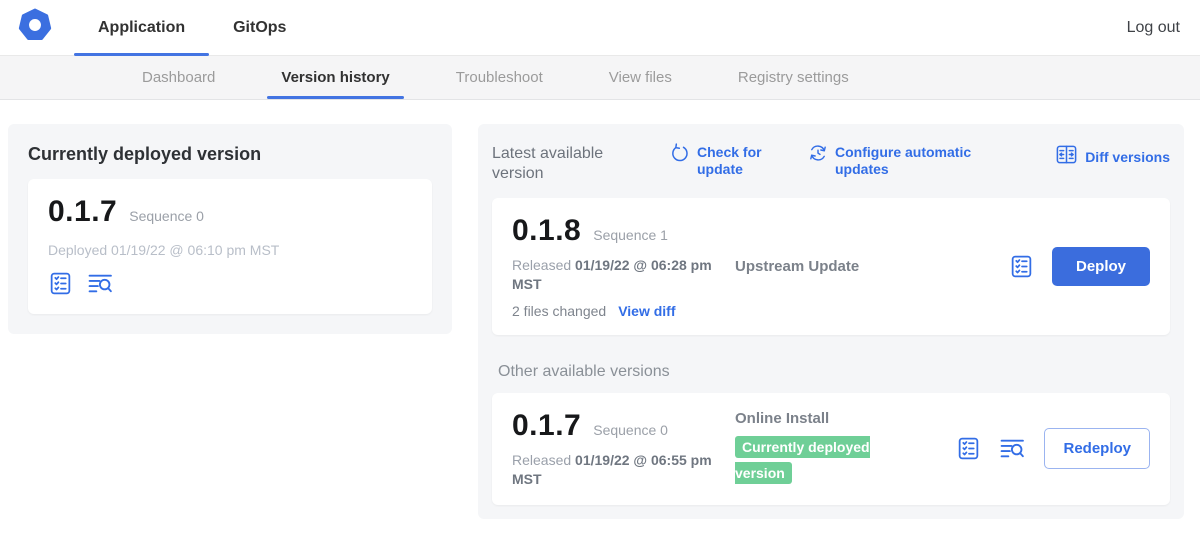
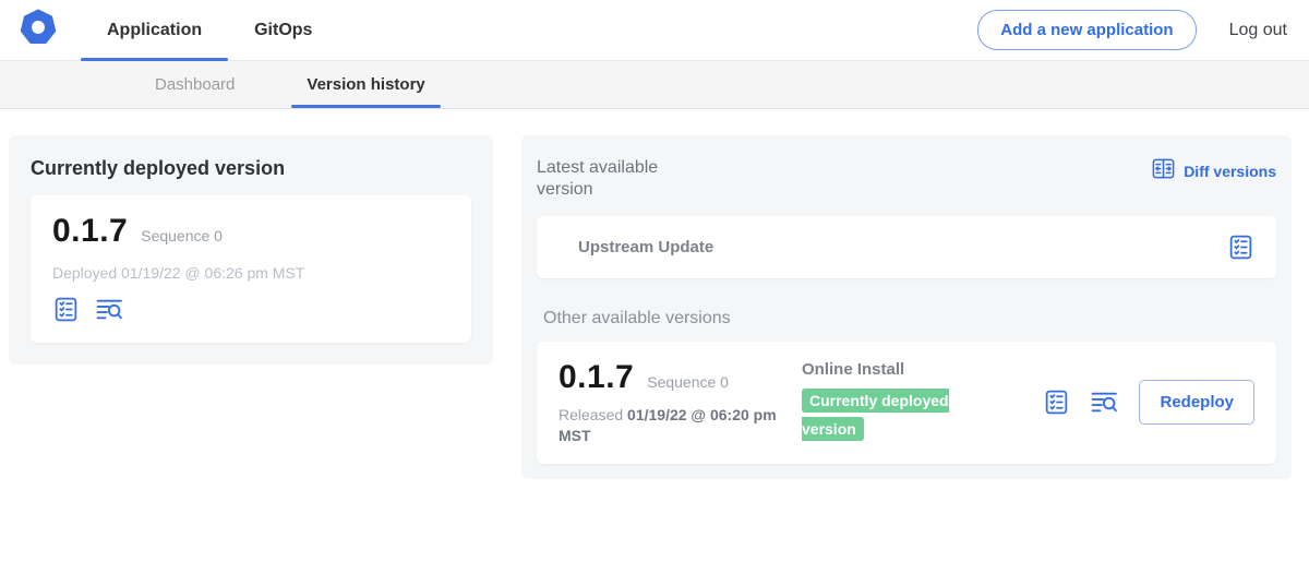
  Application
  GitOps
+ Add a new application
  Log out
  Dashboard
  Version history
- Troubleshoot
- View files
- Registry settings
  Currently deployed version
  0.1.7
  Sequence 0
- Deployed 01/19/22 @ 06:10 pm MST
+ Deployed 01/19/22 @ 06:26 pm MST
  Latest available version
- Check for update
- Configure automatic updates
  Diff versions
- 0.1.8
- Sequence 1
- Released 01/19/22 @ 06:28 pm MST
- 2 files changed
- View diff
  Upstream Update
- Deploy
  Other available versions
  0.1.7
  Sequence 0
- Released 01/19/22 @ 06:55 pm MST
+ Released 01/19/22 @ 06:20 pm MST
  Online Install
  Currently deployed version
  Redeploy
